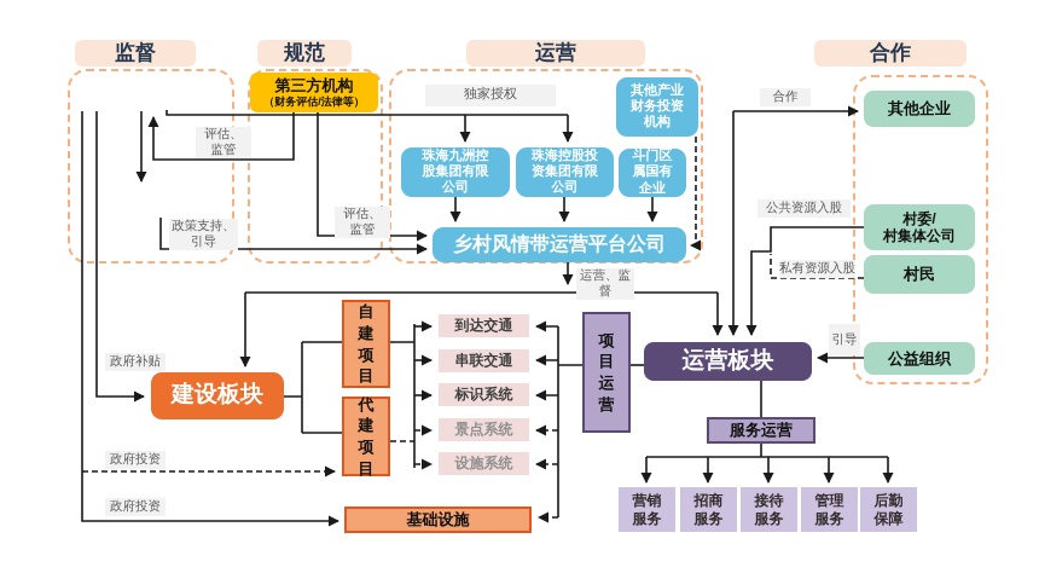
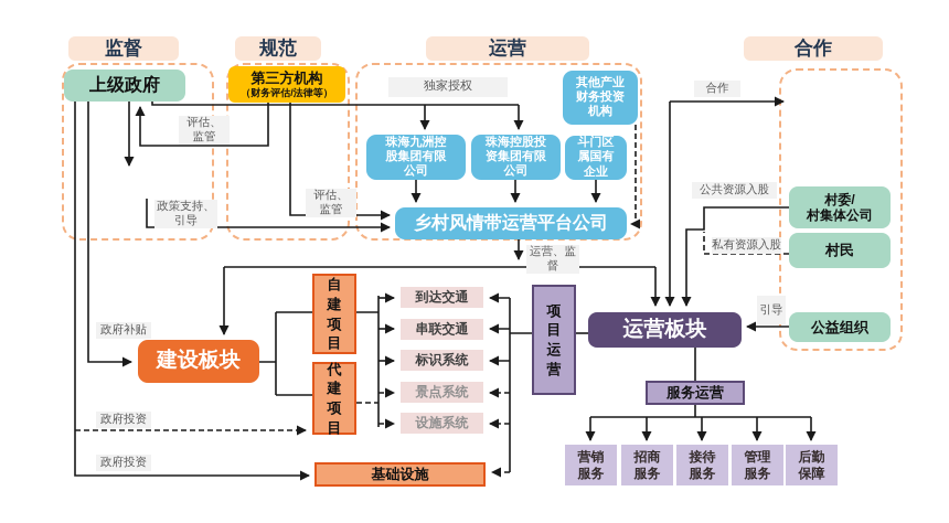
  监督
  规范
  运营
  合作
+ 上级政府
  第三方机构
  （财务评估/法律等）
  独家授权
  其他产业
  财务投资
  机构
  珠海九洲控
  股集团有限
  公司
  珠海控股投
  资集团有限
  公司
  斗门区
  属国有
  企业
  乡村风情带运营平台公司
- 其他企业
  村委/
  村集体公司
  村民
  公益组织
  合作
  公共资源入股
  私有资源入股
  引导
  评估、
  监管
  评估、
  监管
  政策支持、
  引导
  政府补贴
  政府投资
  政府投资
  运营、监督
  建设板块
  自建项目
  代建项目
  基础设施
  到达交通
  串联交通
  标识系统
  景点系统
  设施系统
  项目运营
  运营板块
  服务运营
  营销
  服务
  招商
  服务
  接待
  服务
  管理
  服务
  后勤
  保障
